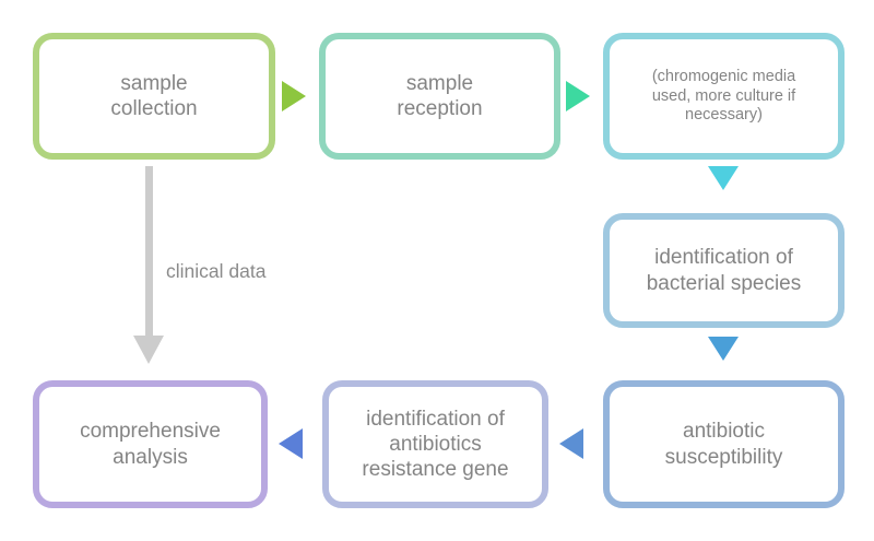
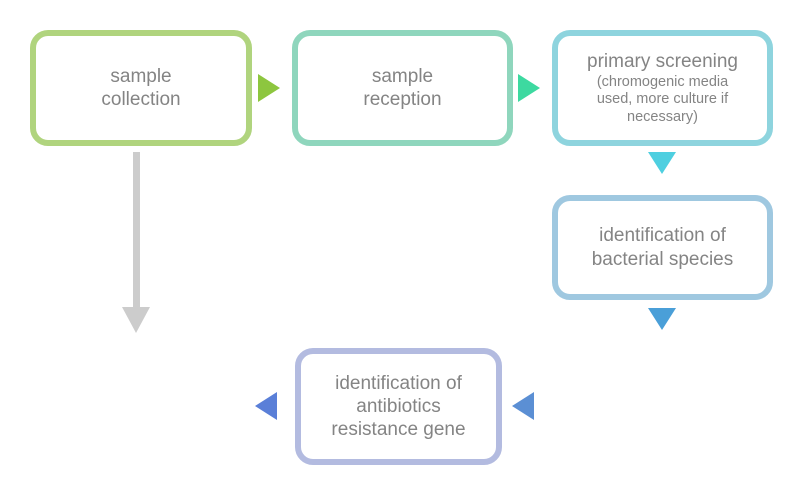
  sample
  collection
  sample
  reception
+ primary screening
  (chromogenic media
  used, more culture if
  necessary)
  identification of
  bacterial species
- antibiotic
- susceptibility
  identification of
  antibiotics
  resistance gene
- comprehensive
- analysis
- clinical data
